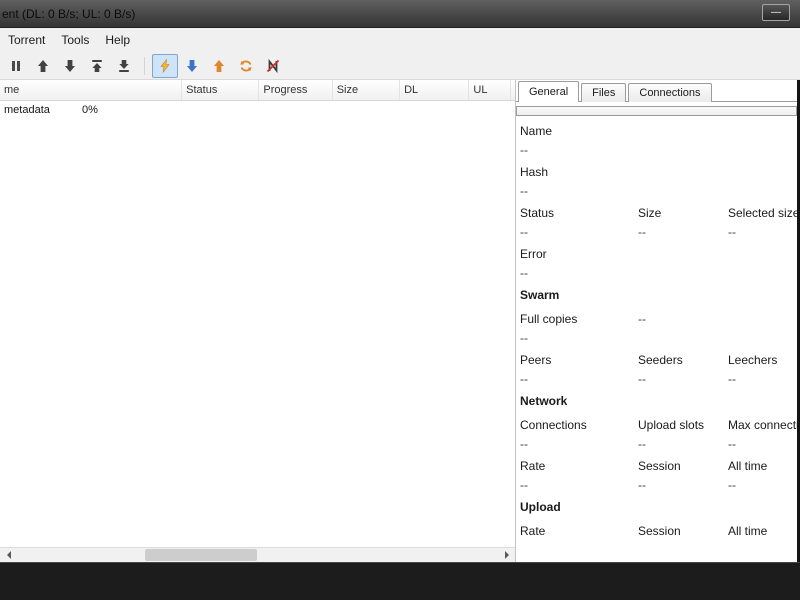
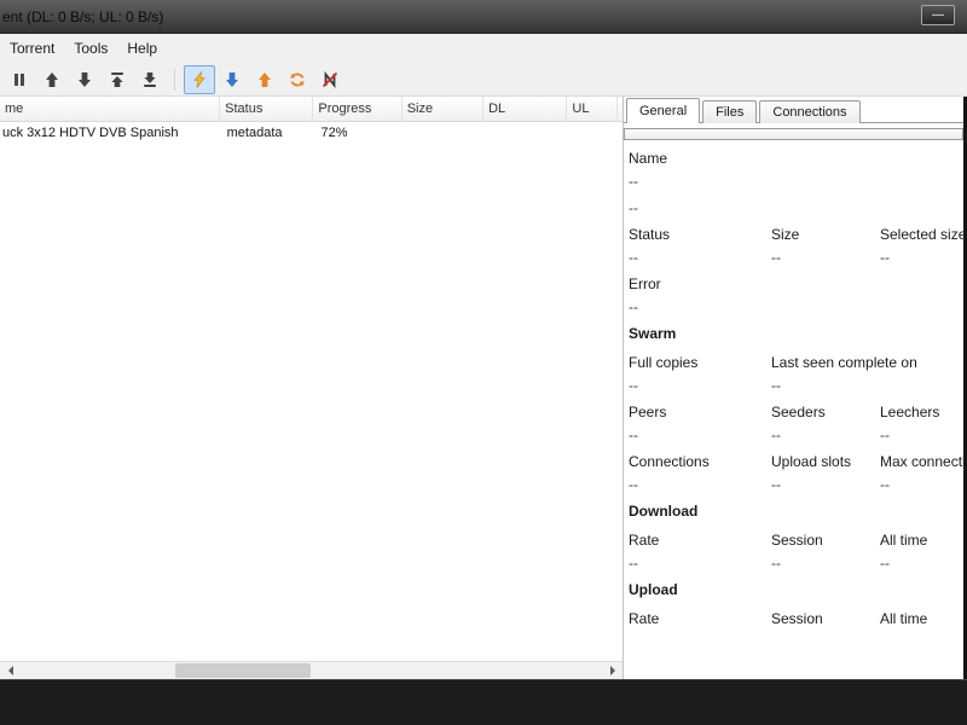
  ent (DL: 0 B/s; UL: 0 B/s)
  —
  Torrent
  Tools
  Help
  me
  Status
  Progress
  Size
  DL
  UL
+ uck 3x12 HDTV DVB Spanish
  metadata
- 0%
+ 72%
  General
  Files
  Connections
  Name
  --
- Hash
  --
  Status
  --
  Size
  --
  Selected size
  --
  Error
  --
  Swarm
  Full copies
  --
+ Last seen complete on
  --
  Peers
  --
  Seeders
  --
  Leechers
  --
- Network
  Connections
  --
  Upload slots
  --
  Max connect
  --
+ Download
  Rate
  --
  Session
  --
  All time
  --
  Upload
  Rate
  Session
  All time
